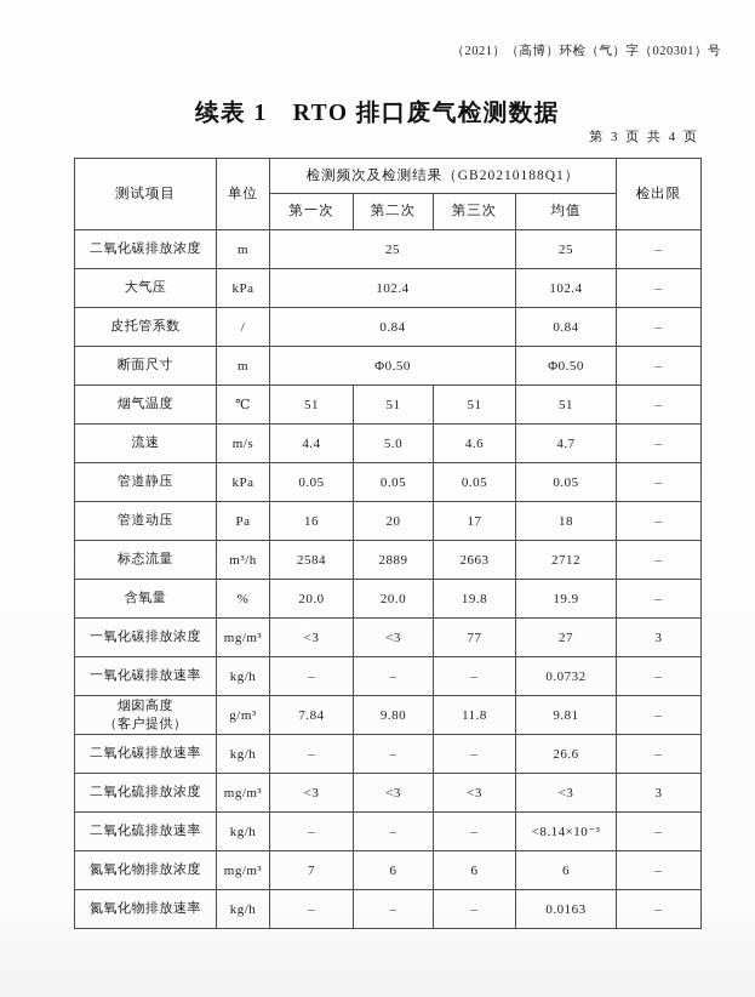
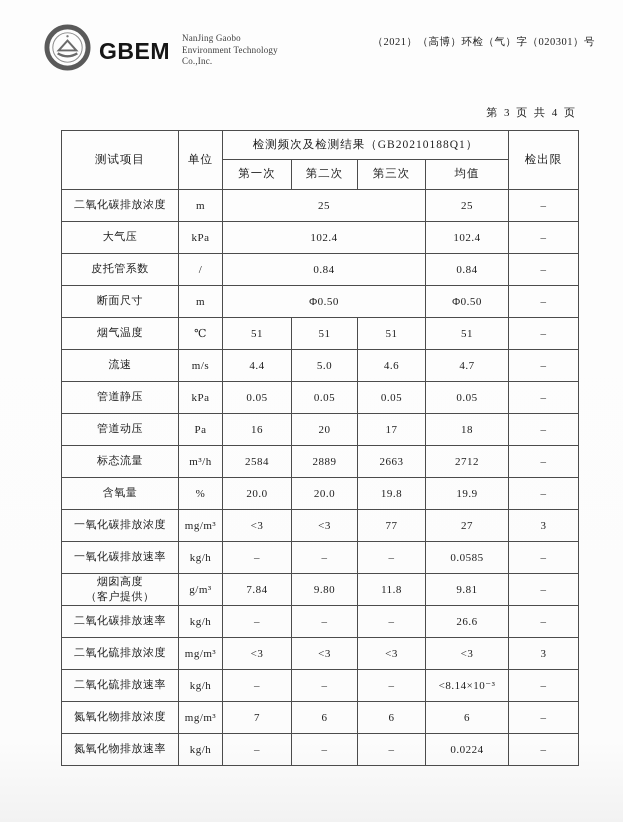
+ GBEM
+ NanJing Gaobo
+ Environment Technology
+ Co.,Inc.
  （2021）（高博）环检（气）字（020301）号
- 续表 1 RTO 排口废气检测数据
  第 3 页 共 4 页
  测试项目	单位	检测频次及检测结果（GB20210188Q1）	检出限
  第一次	第二次	第三次	均值
  二氧化碳排放浓度	m	25	25	–
  大气压	kPa	102.4	102.4	–
  皮托管系数	/	0.84	0.84	–
  断面尺寸	m	Φ0.50	Φ0.50	–
  烟气温度	℃	51	51	51	51	–
  流速	m/s	4.4	5.0	4.6	4.7	–
  管道静压	kPa	0.05	0.05	0.05	0.05	–
  管道动压	Pa	16	20	17	18	–
  标态流量	m³/h	2584	2889	2663	2712	–
  含氧量	%	20.0	20.0	19.8	19.9	–
  一氧化碳排放浓度	mg/m³	<3	<3	77	27	3
- 一氧化碳排放速率	kg/h	–	–	–	0.0732	–
+ 一氧化碳排放速率	kg/h	–	–	–	0.0585	–
  烟囱高度 （客户提供）	g/m³	7.84	9.80	11.8	9.81	–
  二氧化碳排放速率	kg/h	–	–	–	26.6	–
  二氧化硫排放浓度	mg/m³	<3	<3	<3	<3	3
  二氧化硫排放速率	kg/h	–	–	–	<8.14×10⁻³	–
  氮氧化物排放浓度	mg/m³	7	6	6	6	–
- 氮氧化物排放速率	kg/h	–	–	–	0.0163	–
+ 氮氧化物排放速率	kg/h	–	–	–	0.0224	–
